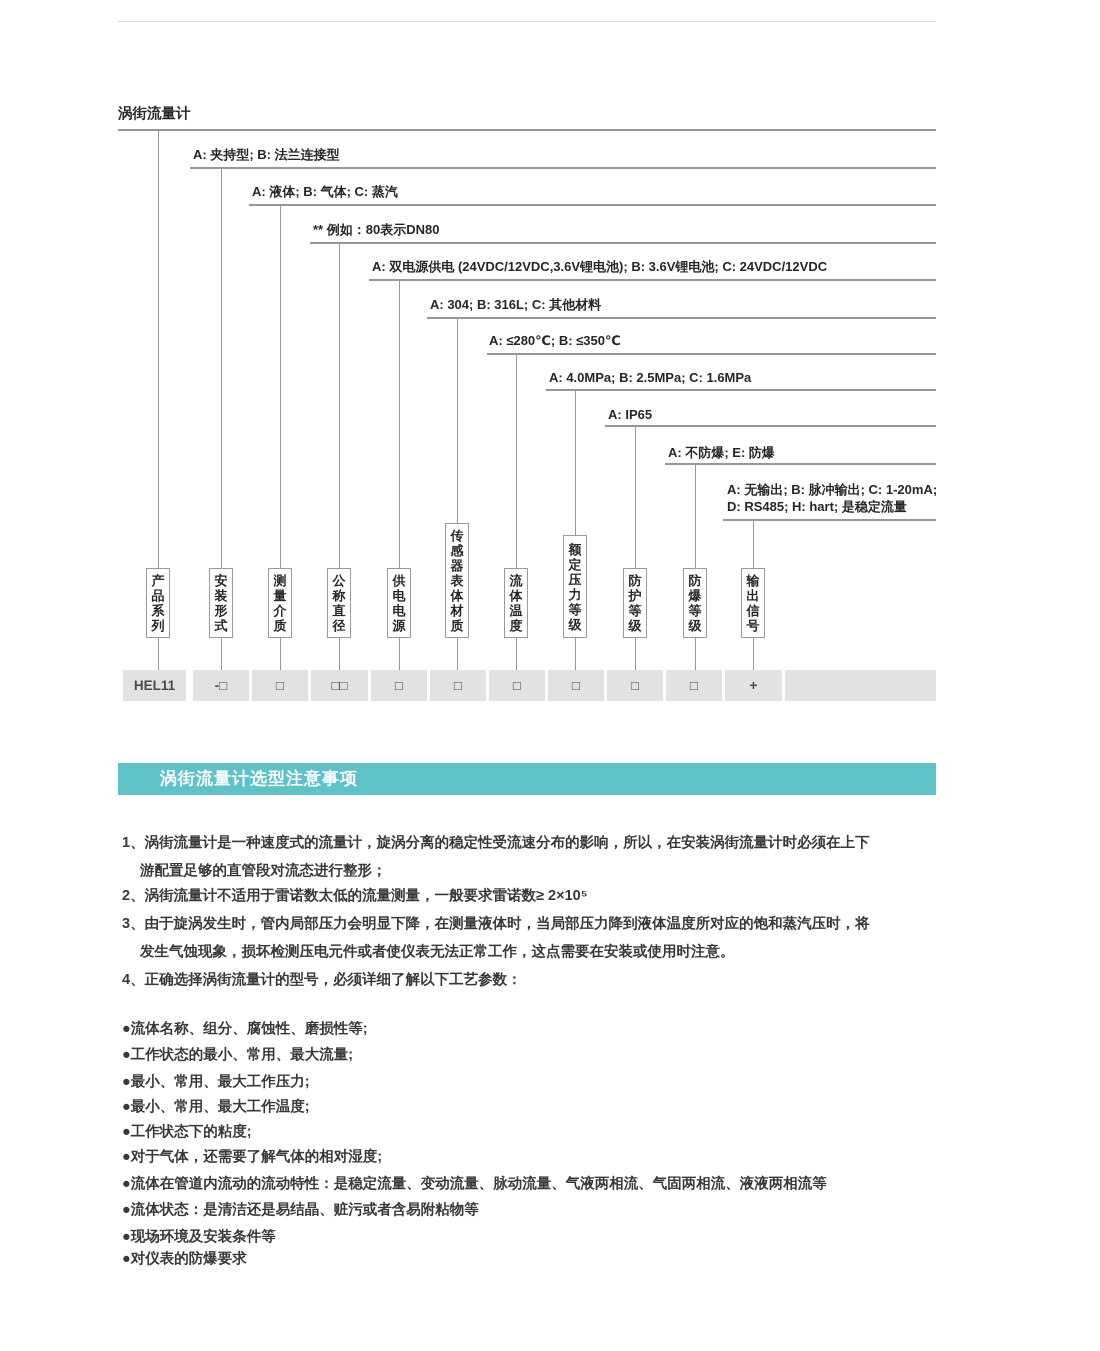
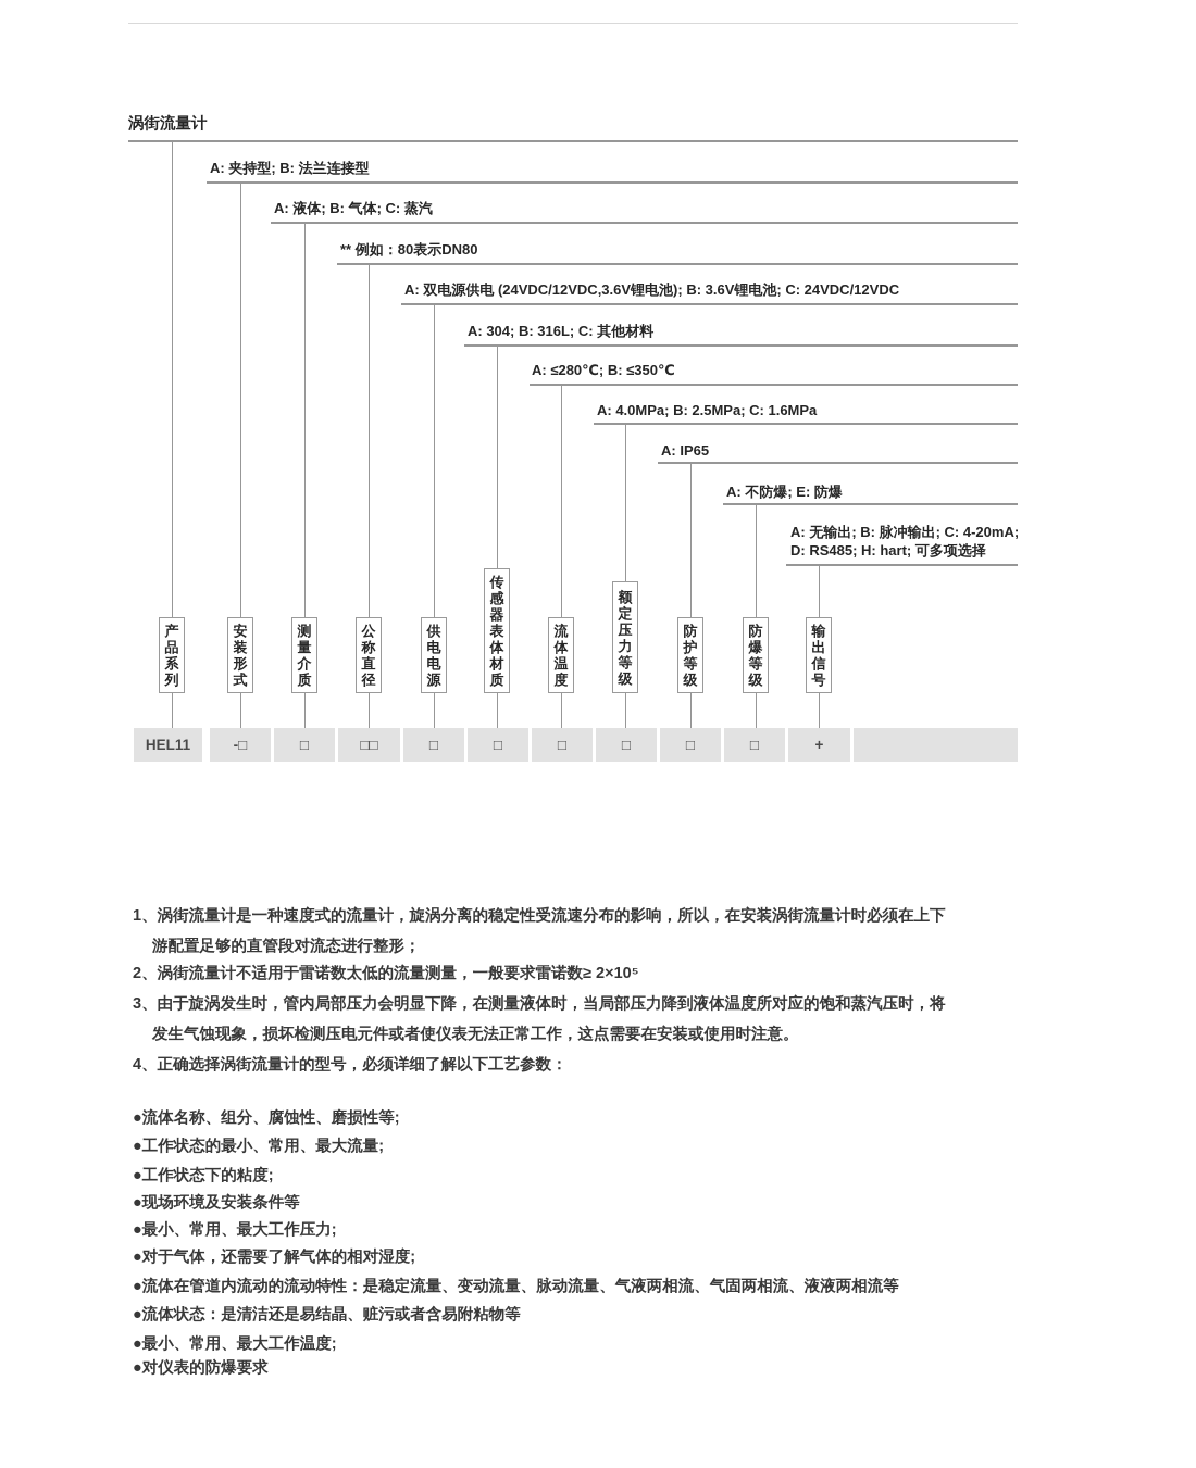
  涡街流量计
  A: 夹持型; B: 法兰连接型
  A: 液体; B: 气体; C: 蒸汽
  ** 例如：80表示DN80
  A: 双电源供电 (24VDC/12VDC,3.6V锂电池); B: 3.6V锂电池; C: 24VDC/12VDC
  A: 304; B: 316L; C: 其他材料
  A: ≤280℃; B: ≤350℃
  A: 4.0MPa; B: 2.5MPa; C: 1.6MPa
  A: IP65
  A: 不防爆; E: 防爆
- A: 无输出; B: 脉冲输出; C: 1-20mA;
+ A: 无输出; B: 脉冲输出; C: 4-20mA;
- D: RS485; H: hart; 是稳定流量
+ D: RS485; H: hart; 可多项选择
  产品系列
  安装形式
  测量介质
  公称直径
  供电电源
  传感器表体材质
  流体温度
  额定压力等级
  防护等级
  防爆等级
  输出信号
  HEL11
  -□
  □
  □□
  □
  □
  □
  □
  □
  □
  +
- 涡街流量计选型注意事项
  1、涡街流量计是一种速度式的流量计，旋涡分离的稳定性受流速分布的影响，所以，在安装涡街流量计时必须在上下
  游配置足够的直管段对流态进行整形；
  2、涡街流量计不适用于雷诺数太低的流量测量，一般要求雷诺数≥ 2×10⁵
  3、由于旋涡发生时，管内局部压力会明显下降，在测量液体时，当局部压力降到液体温度所对应的饱和蒸汽压时，将
  发生气蚀现象，损坏检测压电元件或者使仪表无法正常工作，这点需要在安装或使用时注意。
  4、正确选择涡街流量计的型号，必须详细了解以下工艺参数：
  ●流体名称、组分、腐蚀性、磨损性等;
  ●工作状态的最小、常用、最大流量;
- ●最小、常用、最大工作压力;
+ ●工作状态下的粘度;
- ●最小、常用、最大工作温度;
+ ●现场环境及安装条件等
- ●工作状态下的粘度;
+ ●最小、常用、最大工作压力;
  ●对于气体，还需要了解气体的相对湿度;
  ●流体在管道内流动的流动特性：是稳定流量、变动流量、脉动流量、气液两相流、气固两相流、液液两相流等
  ●流体状态：是清洁还是易结晶、赃污或者含易附粘物等
- ●现场环境及安装条件等
+ ●最小、常用、最大工作温度;
  ●对仪表的防爆要求
